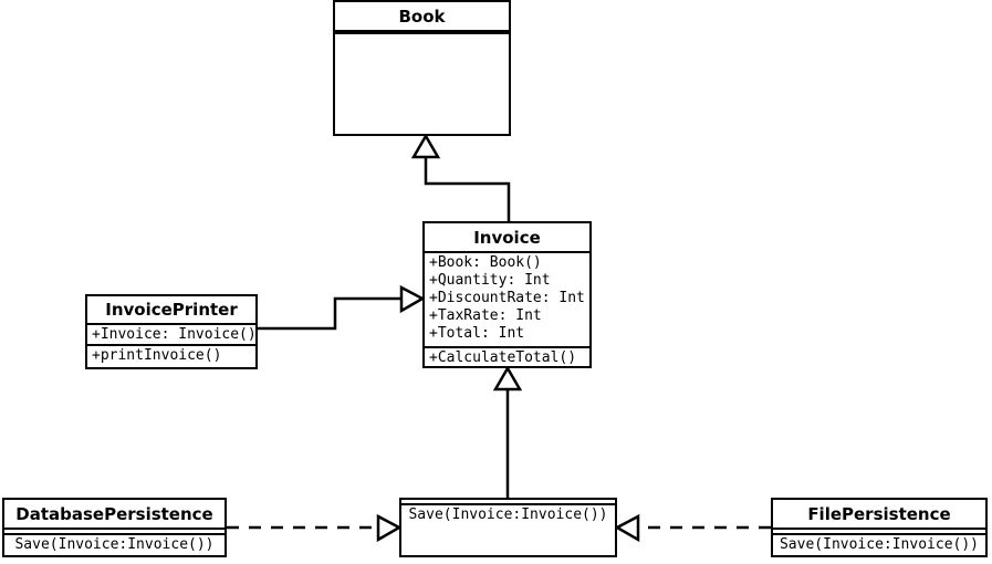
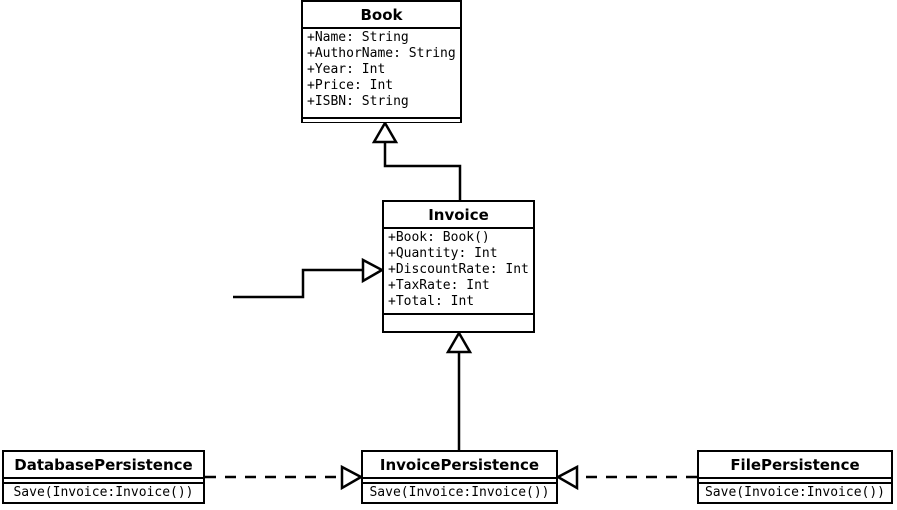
  Book
+ +Name: String
+ +AuthorName: String
+ +Year: Int
+ +Price: Int
+ +ISBN: String
  Invoice
  +Book: Book()
  +Quantity: Int
  +DiscountRate: Int
  +TaxRate: Int
  +Total: Int
- +CalculateTotal()
- InvoicePrinter
- +Invoice: Invoice()
- +printInvoice()
  DatabasePersistence
  Save(Invoice:Invoice())
+ InvoicePersistence
  Save(Invoice:Invoice())
  FilePersistence
  Save(Invoice:Invoice())
